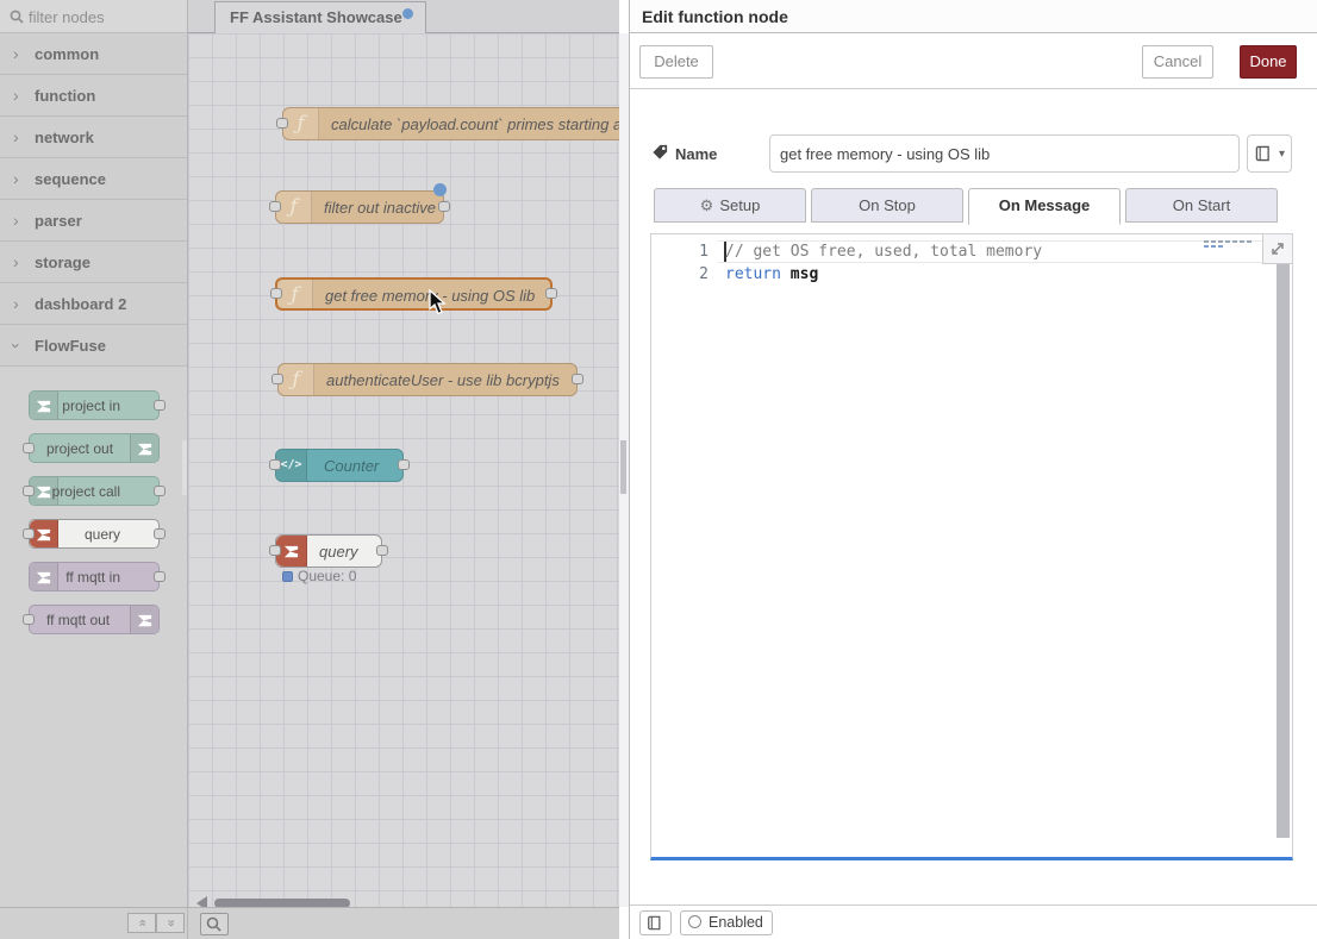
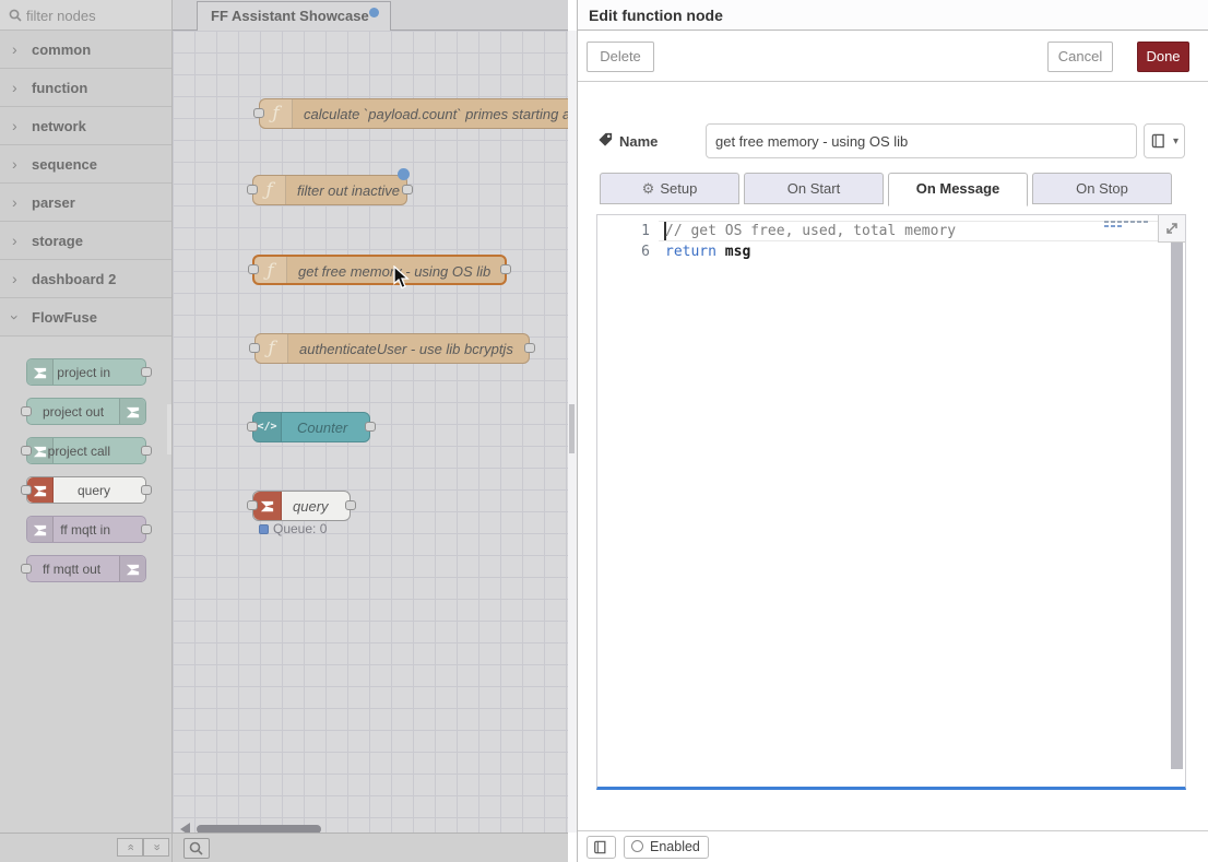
  filter nodes
  ›
  common
  ›
  function
  ›
  network
  ›
  sequence
  ›
  parser
  ›
  storage
  ›
  dashboard 2
  FlowFuse
  project in
  project out
  project call
  query
  ff mqtt in
  ff mqtt out
  FF Assistant Showcase
  ƒ
  calculate `payload.count` primes starting a
  ƒ
  filter out inactive
  ƒ
  get free memor - using OS lib
  ƒ
  authenticateUser - use lib bcryptjs
  </>
  Counter
  query
  Queue: 0
  Edit function node
  Delete
  Cancel
  Done
  Name
  get free memory - using OS lib
  ▾
  ⚙ Setup
- On Stop
+ On Start
  On Message
- On Start
+ On Stop
  1
  // get OS free, used, total memory
- 2
+ 6
  return msg
  Enabled
